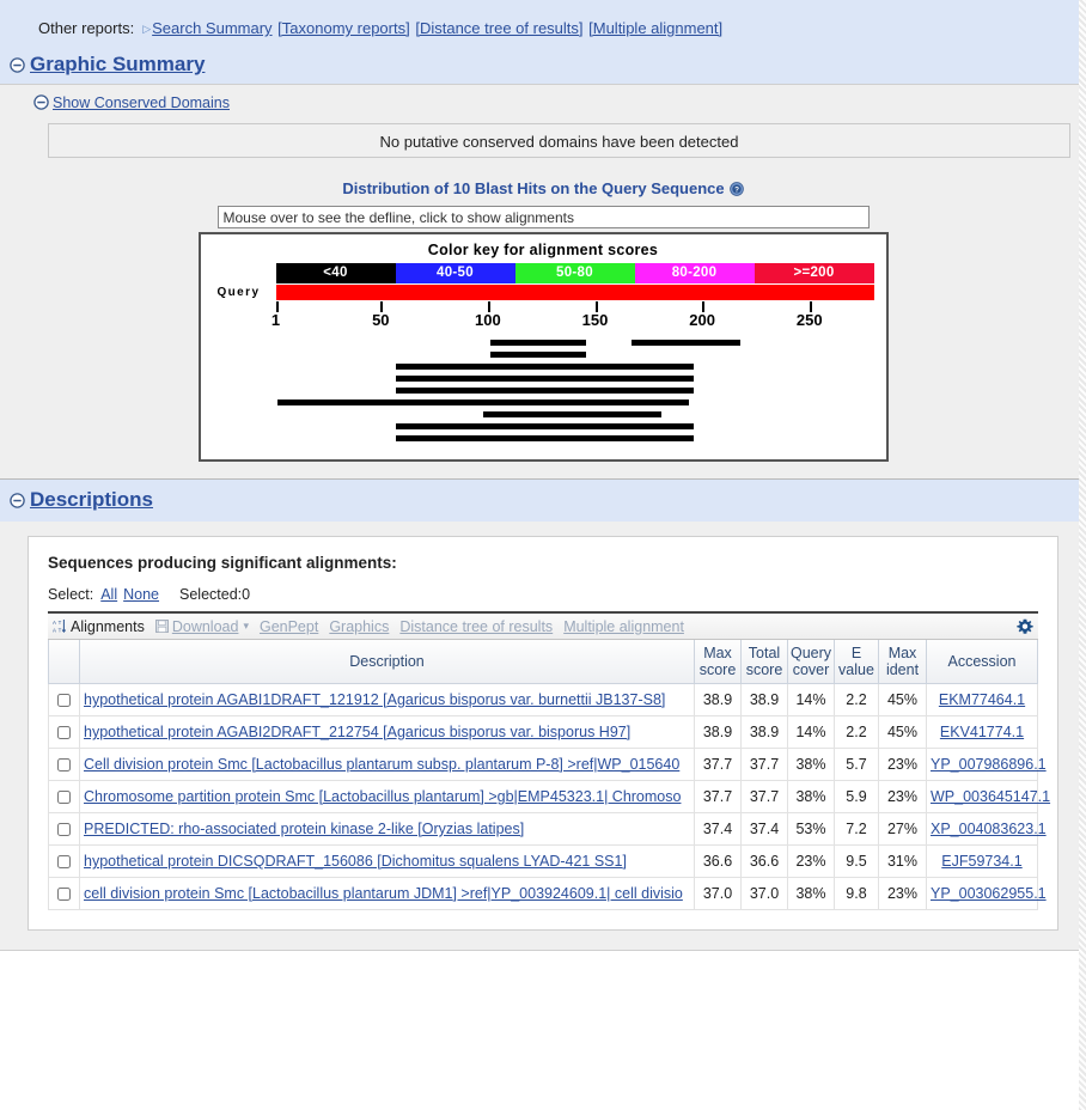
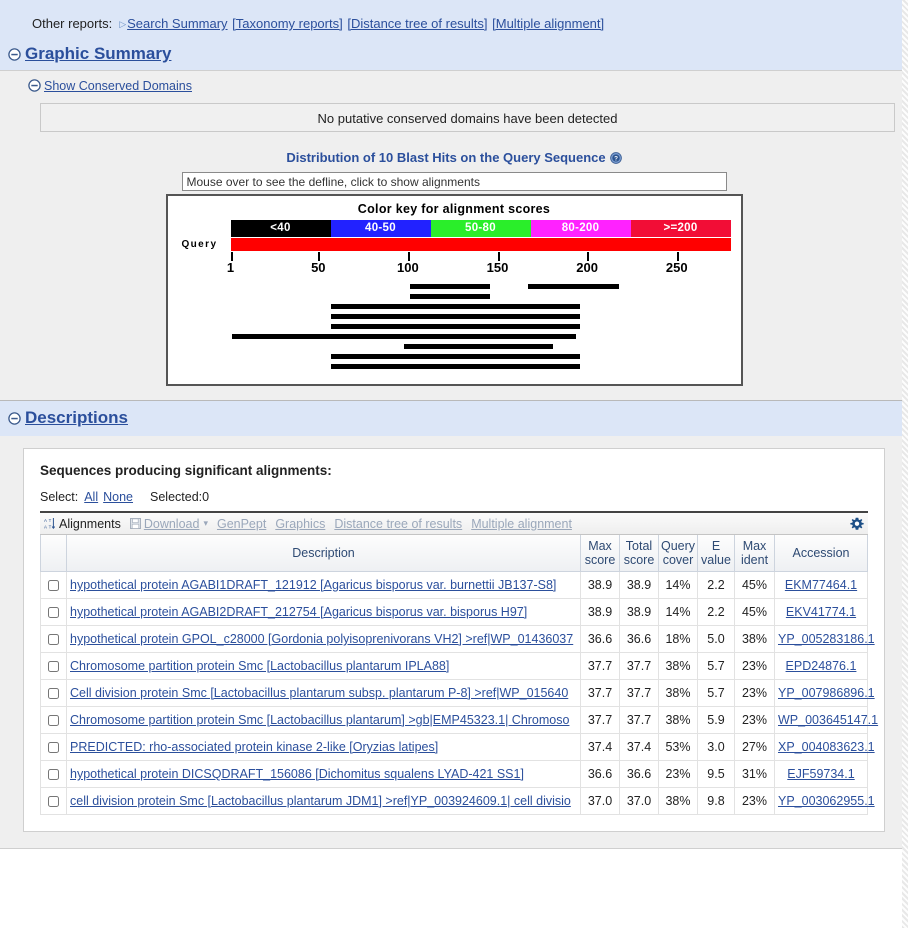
  Other reports: ▷Search Summary [Taxonomy reports] [Distance tree of results] [Multiple alignment]
  Graphic Summary
  Show Conserved Domains
  No putative conserved domains have been detected
  Distribution of 10 Blast Hits on the Query Sequence
  Mouse over to see the defline, click to show alignments
  Color key for alignment scores
  <40
  40-50
  50-80
  80-200
  >=200
  Query
  1
  50
  100
  150
  200
  250
  Descriptions
  Sequences producing significant alignments:
  Select: All None Selected:0
  Alignments
  Download
  ▾
  GenPept
  Graphics
  Distance tree of results
  Multiple alignment
  	Description	Maxscore	Totalscore	Querycover	Evalue	Maxident	Accession
  	hypothetical protein AGABI1DRAFT_121912 [Agaricus bisporus var. burnettii JB137-S8]	38.9	38.9	14%	2.2	45%	EKM77464.1
  	hypothetical protein AGABI2DRAFT_212754 [Agaricus bisporus var. bisporus H97]	38.9	38.9	14%	2.2	45%	EKV41774.1
+ 	hypothetical protein GPOL_c28000 [Gordonia polyisoprenivorans VH2] >ref|WP_01436037	36.6	36.6	18%	5.0	38%	YP_005283186.1
+ 	Chromosome partition protein Smc [Lactobacillus plantarum IPLA88]	37.7	37.7	38%	5.7	23%	EPD24876.1
  	Cell division protein Smc [Lactobacillus plantarum subsp. plantarum P-8] >ref|WP_015640	37.7	37.7	38%	5.7	23%	YP_007986896.1
  	Chromosome partition protein Smc [Lactobacillus plantarum] >gb|EMP45323.1| Chromoso	37.7	37.7	38%	5.9	23%	WP_003645147.1
- 	PREDICTED: rho-associated protein kinase 2-like [Oryzias latipes]	37.4	37.4	53%	7.2	27%	XP_004083623.1
+ 	PREDICTED: rho-associated protein kinase 2-like [Oryzias latipes]	37.4	37.4	53%	3.0	27%	XP_004083623.1
  	hypothetical protein DICSQDRAFT_156086 [Dichomitus squalens LYAD-421 SS1]	36.6	36.6	23%	9.5	31%	EJF59734.1
  	cell division protein Smc [Lactobacillus plantarum JDM1] >ref|YP_003924609.1| cell divisio	37.0	37.0	38%	9.8	23%	YP_003062955.1
